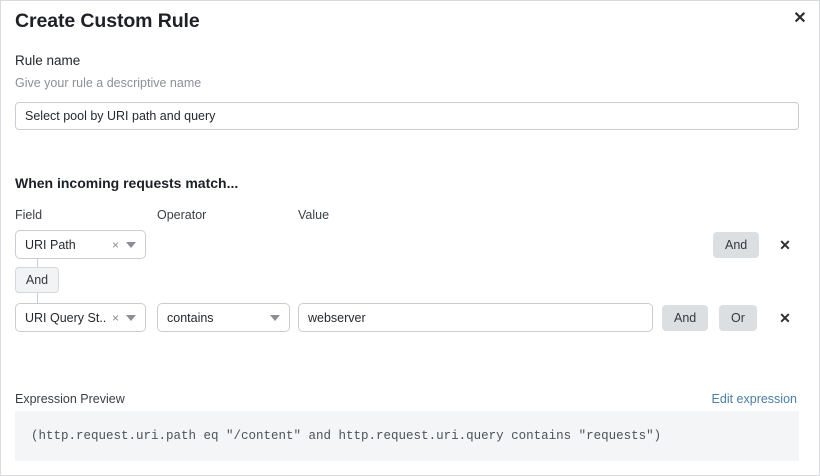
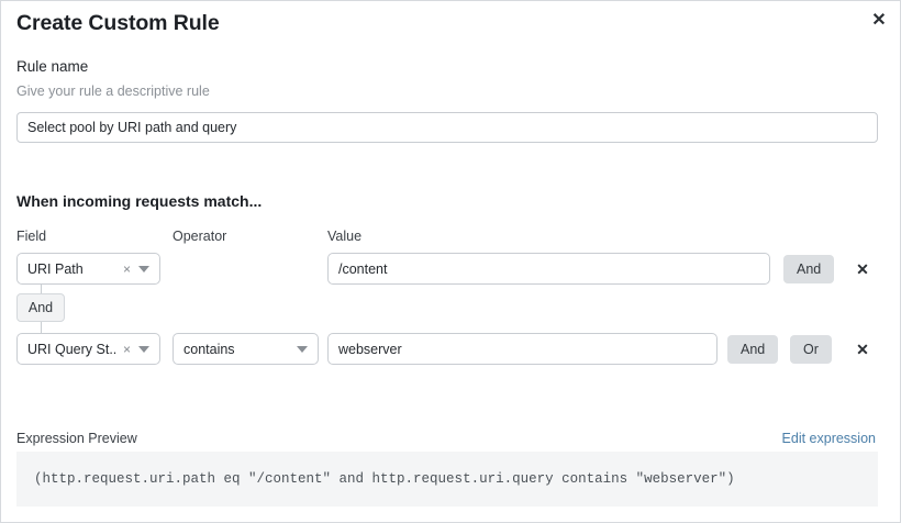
  Create Custom Rule
  ✕
  Rule name
- Give your rule a descriptive name
+ Give your rule a descriptive rule
  Select pool by URI path and query
  When incoming requests match...
  Field
  Operator
  Value
  URI Path
  ×
+ /content
  And
  ✕
  And
  URI Query St..
  ×
  contains
  webserver
  And
  Or
  ✕
  Expression Preview
  Edit expression
- (http.request.uri.path eq "/content" and http.request.uri.query contains "requests")
+ (http.request.uri.path eq "/content" and http.request.uri.query contains "webserver")
